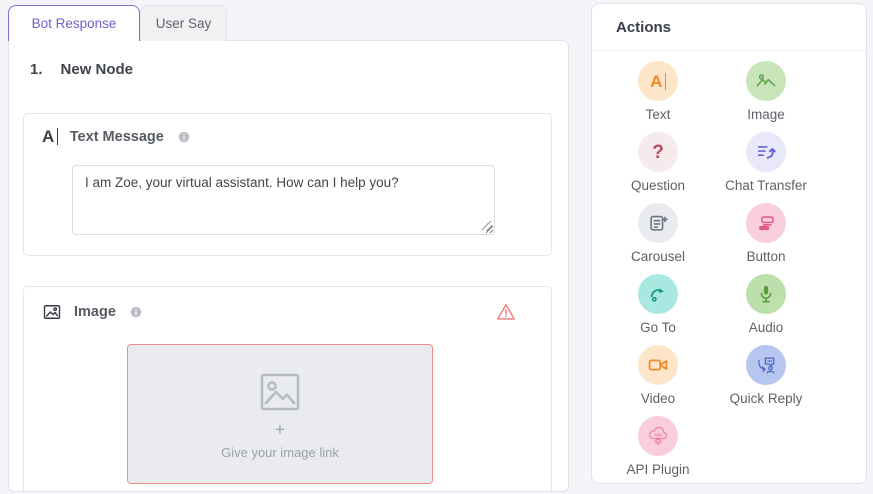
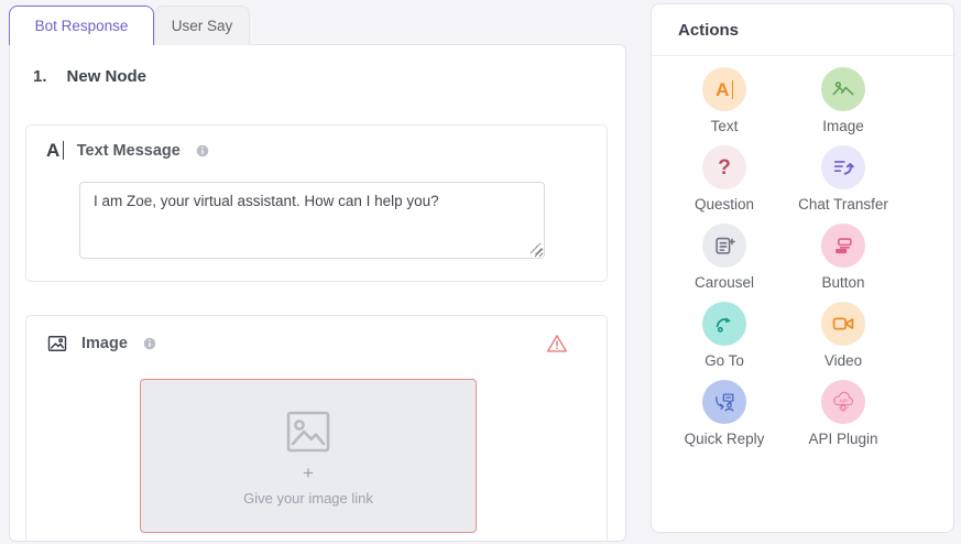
  Bot Response
  User Say
  1.
  New Node
  A
  Text Message
  I am Zoe, your virtual assistant. How can I help you?
  Image
  +
  Give your image link
  Actions
  A
  Text
  Image
  ?
  Question
  Chat Transfer
  Carousel
  Button
  Go To
- Audio
  Video
  Quick Reply
  API Plugin
